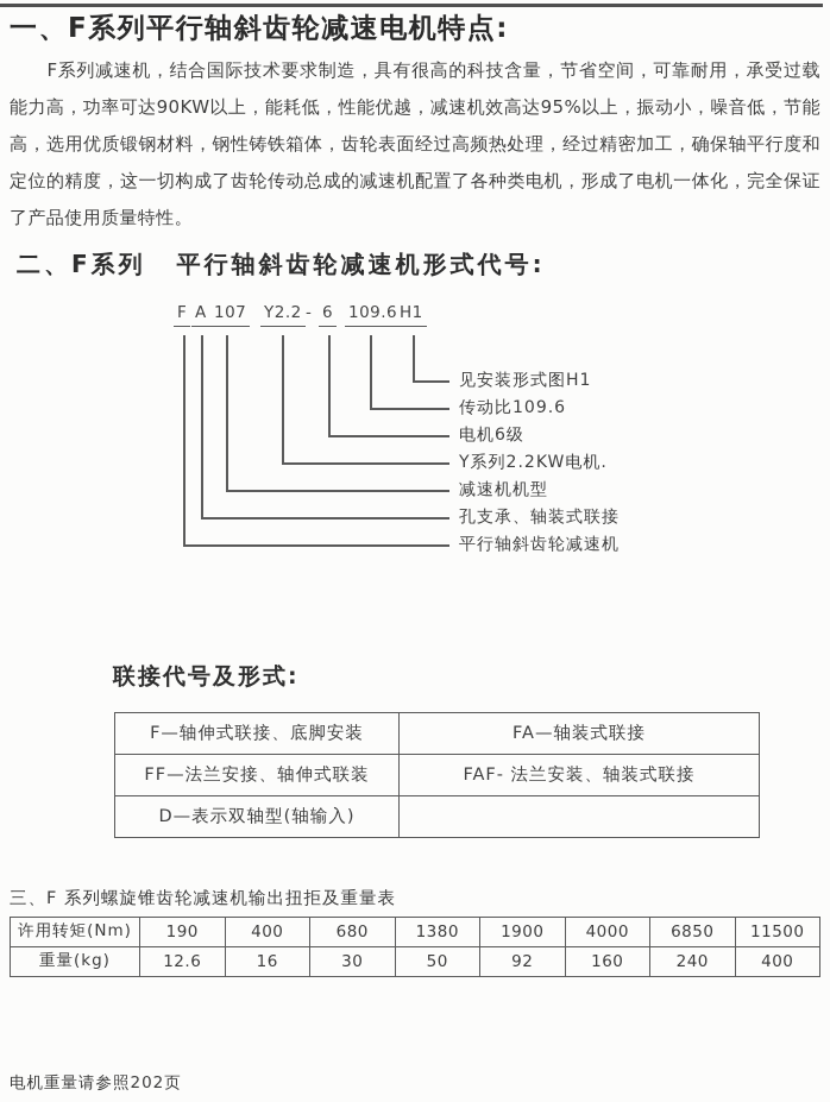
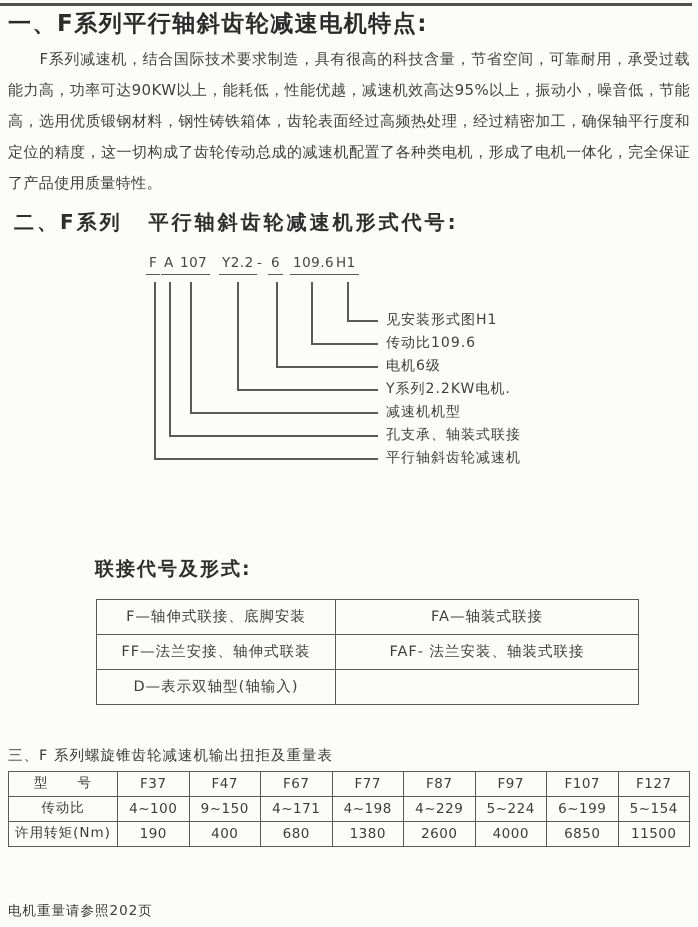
  一、F系列平行轴斜齿轮减速电机特点:
  F系列减速机，结合国际技术要求制造，具有很高的科技含量，节省空间，可靠耐用，承受过载能力高，功率可达90KW以上，能耗低，性能优越，减速机效高达95%以上，振动小，噪音低，节能高，选用优质锻钢材料，钢性铸铁箱体，齿轮表面经过高频热处理，经过精密加工，确保轴平行度和定位的精度，这一切构成了齿轮传动总成的减速机配置了各种类电机，形成了电机一体化，完全保证了产品使用质量特性。
  二、F系列 平行轴斜齿轮减速机形式代号:
  F
  A
  107
  Y2.2
  -
  6
  109.6
  H1
  见安装形式图H1
  传动比109.6
  电机6级
  Y系列2.2KW电机.
  减速机机型
  孔支承、轴装式联接
  平行轴斜齿轮减速机
  联接代号及形式:
  F—轴伸式联接、底脚安装	FA—轴装式联接
  FF—法兰安接、轴伸式联装	FAF- 法兰安装、轴装式联接
  D—表示双轴型(轴输入)
  三、F 系列螺旋锥齿轮减速机输出扭拒及重量表
+ 型 号	F37	F47	F67	F77	F87	F97	F107	F127
+ 传动比	4~100	9~150	4~171	4~198	4~229	5~224	6~199	5~154
- 许用转矩(Nm)	190	400	680	1380	1900	4000	6850	11500
+ 许用转矩(Nm)	190	400	680	1380	2600	4000	6850	11500
- 重量(kg)	12.6	16	30	50	92	160	240	400
  电机重量请参照202页
